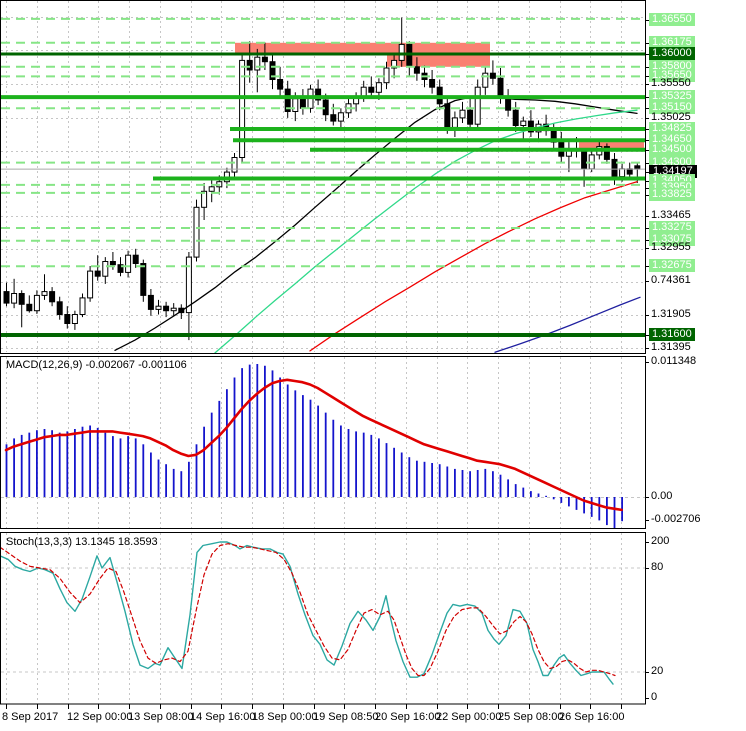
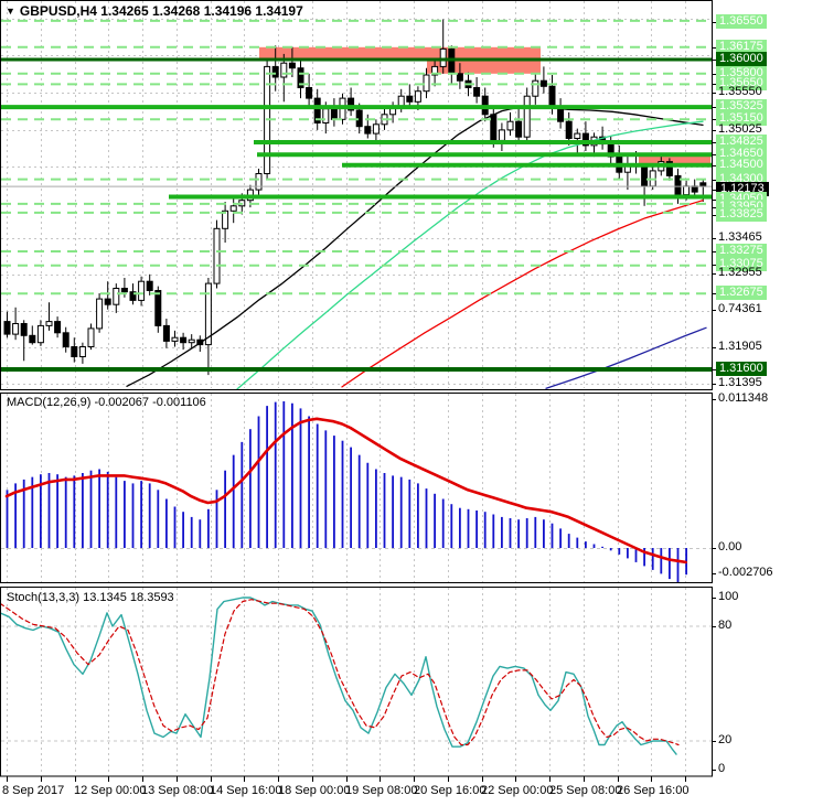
+ ▼ GBPUSD,H4 1.34265 1.34268 1.34196 1.34197
  MACD(12,26,9) -0.002067 -0.001106
  Stoch(13,3,3) 13.1345 18.3593
  1.36550
  1.36175
  1.36000
  1.35800
  1.35650
  1.35550
  1.35325
  1.35150
  1.35025
  1.34825
  1.34650
  1.34500
  1.34300
- 1.34197
+ 1.12173
  1.34050
  1.33950
  1.33825
  1.33465
  1.33275
  1.33075
  1.32955
  1.32675
  0.74361
  1.31905
  1.31600
  1.31395
  0.011348
  0.00
  -0.002706
- 200
+ 100
  80
  20
  0
  8 Sep 2017
  12 Sep 00:00
  13 Sep 08:00
  14 Sep 16:00
  18 Sep 00:00
- 19 Sep 08:50
+ 19 Sep 08:00
  20 Sep 16:00
  22 Sep 00:00
  25 Sep 08:00
  26 Sep 16:00
